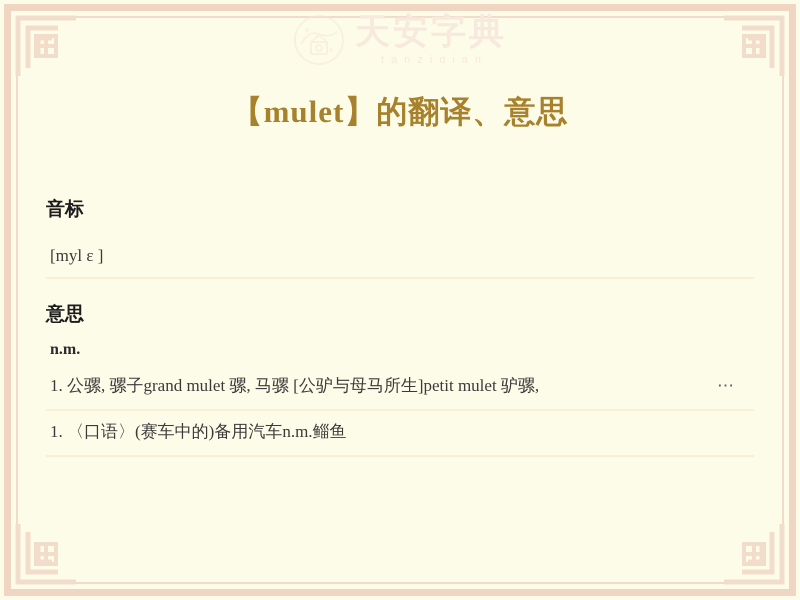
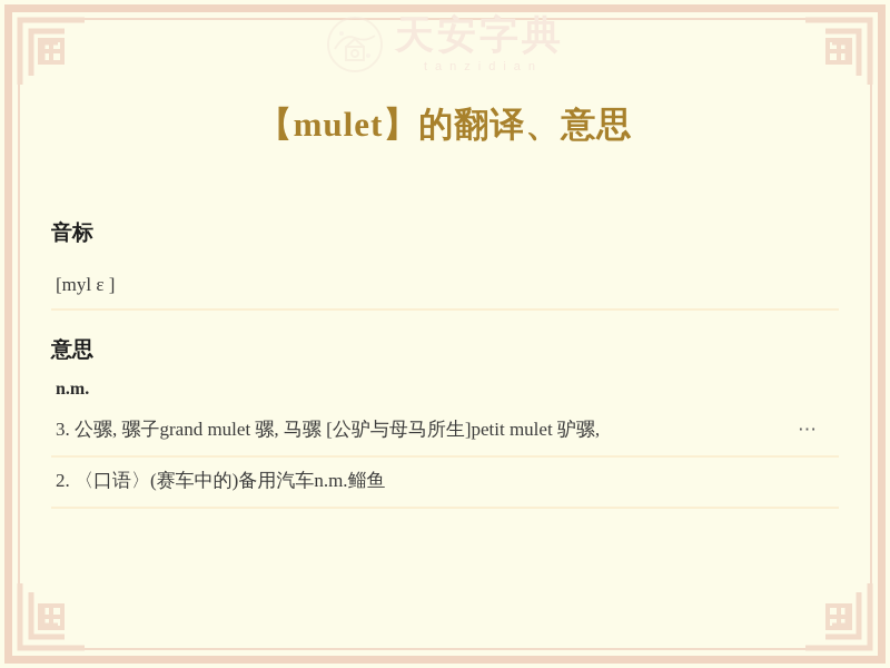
  天安字典
  【mulet】的翻译、意思
  音标
  [myl ε ]
  意思
  n.m.
- 1. 公骡, 骡子grand mulet 骡, 马骡 [公驴与母马所生]petit mulet 驴骡,
+ 3. 公骡, 骡子grand mulet 骡, 马骡 [公驴与母马所生]petit mulet 驴骡,
  ⋯
- 1. 〈口语〉(赛车中的)备用汽车n.m.鲻鱼
+ 2. 〈口语〉(赛车中的)备用汽车n.m.鲻鱼
